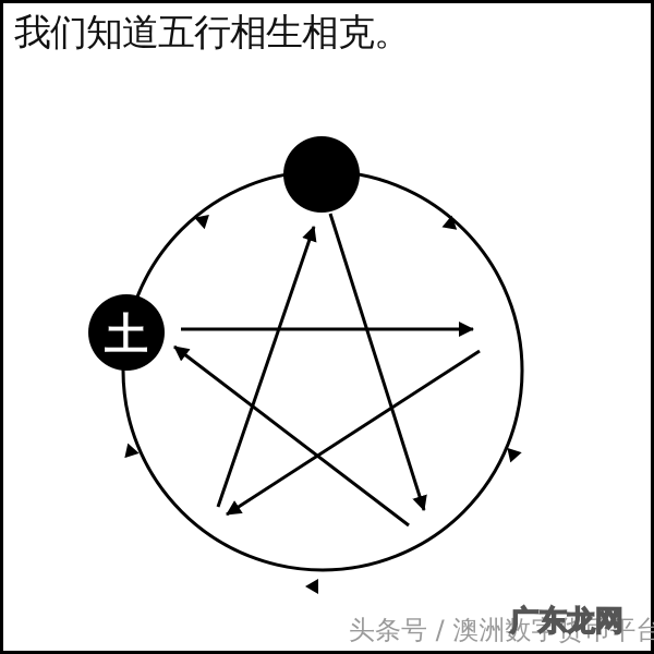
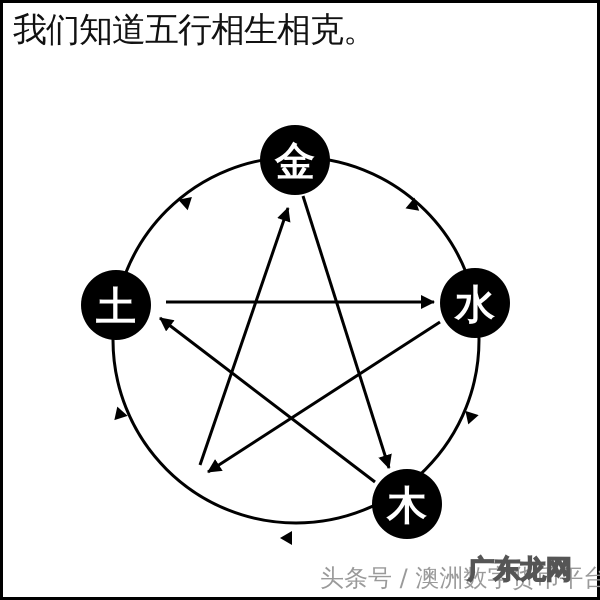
  我们知道五行相生相克。
+ 金
+ 水
+ 木
  土
  头条号 / 澳洲数字货币平台
  广东龙网
